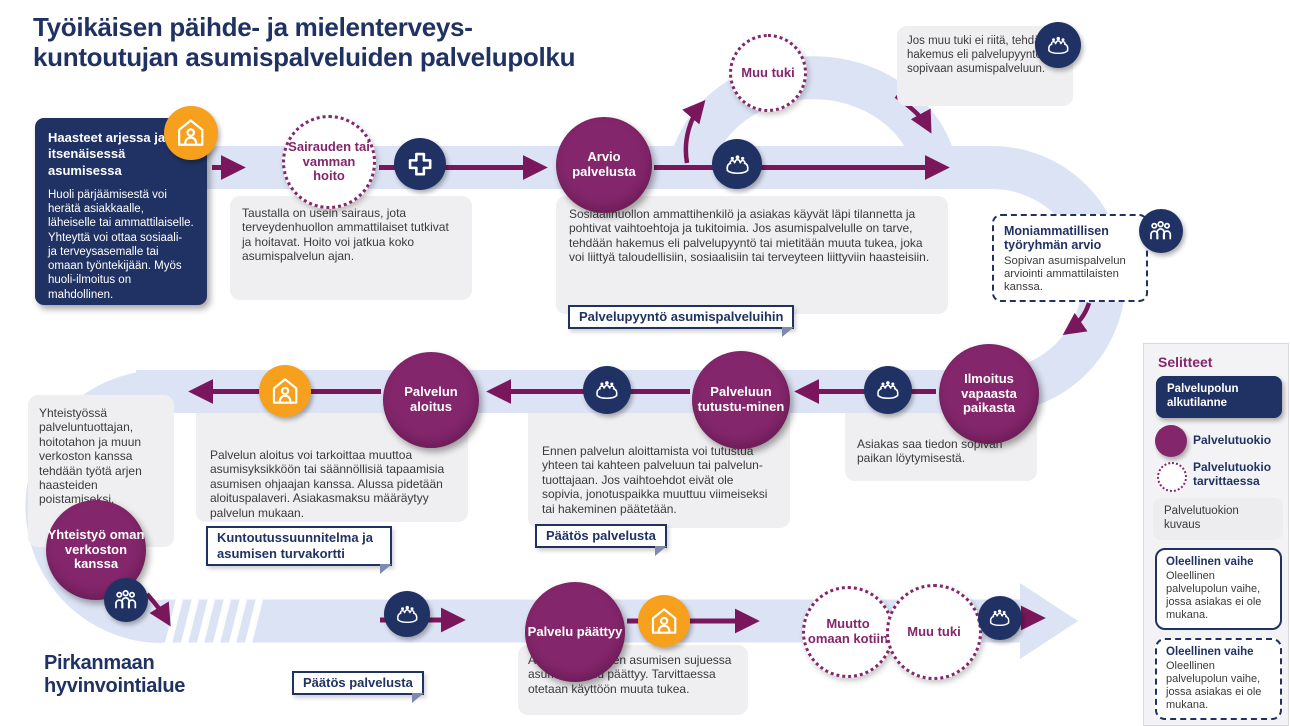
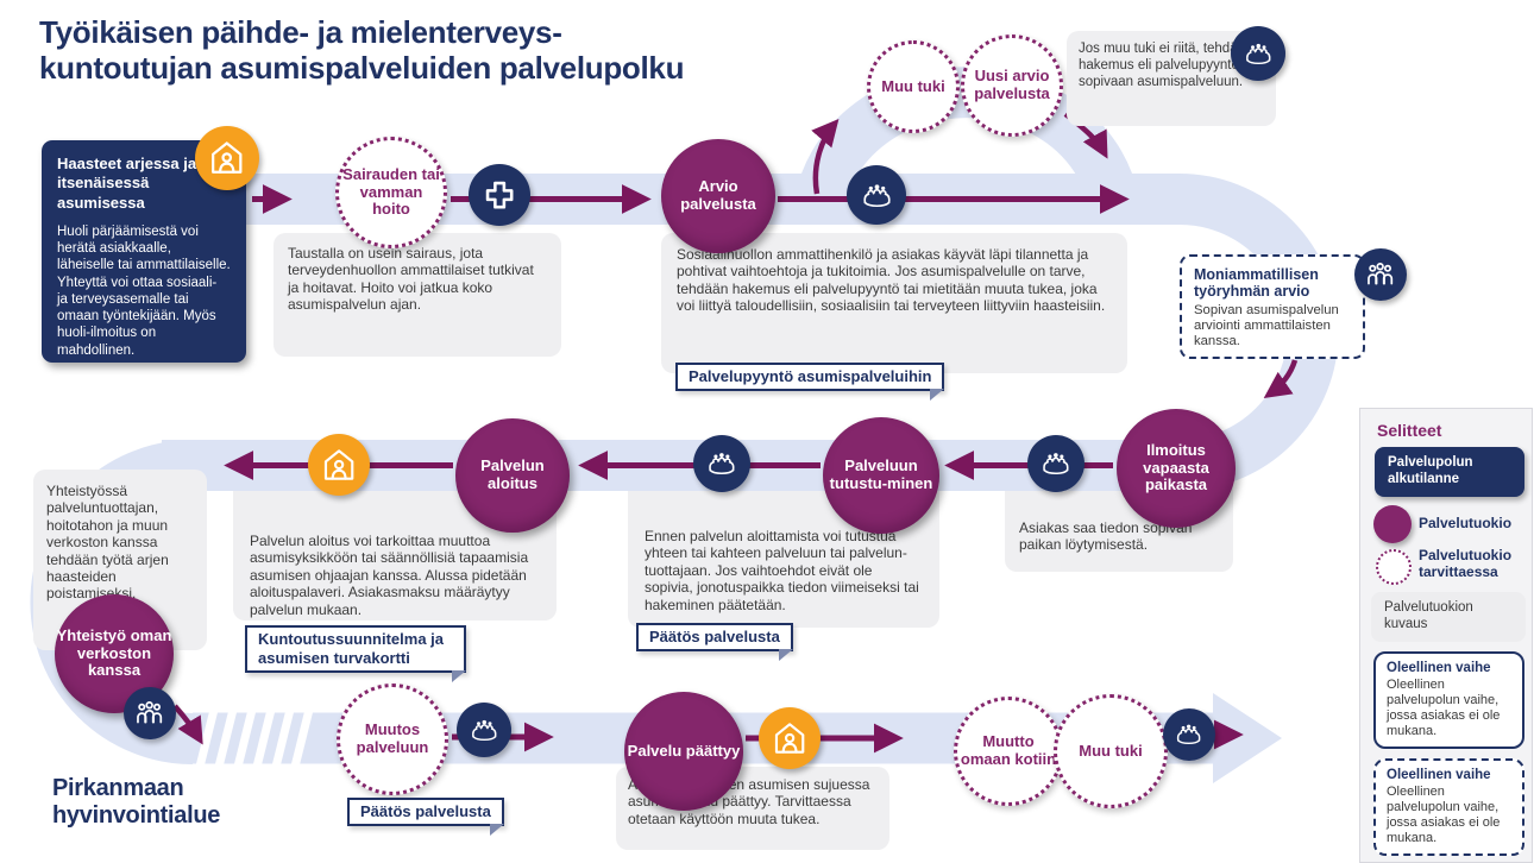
  Asiakas saa tiedon sopivan paikan löytymisestä.
- Ennen palvelun aloittamista voi tutustua yhteen tai kahteen palveluun tai palvelun-tuottajaan. Jos vaihtoehdot eivät ole sopivia, jonotuspaikka muuttuu viimeiseksi tai hakeminen päätetään.
+ Ennen palvelun aloittamista voi tutustua yhteen tai kahteen palveluun tai palvelun-tuottajaan. Jos vaihtoehdot eivät ole sopivia, jonotuspaikka tiedon viimeiseksi tai hakeminen päätetään.
  Palvelun aloitus voi tarkoittaa muuttoa asumisyksikköön tai säännöllisiä tapaamisia asumisen ohjaajan kanssa. Alussa pidetään aloituspalaveri. Asiakasmaksu määräytyy palvelun mukaan.
  Työikäisen päihde- ja mielenterveys-
  kuntoutujan asumispalveluiden palvelupolku
  Haasteet arjessa ja itsenäisessä asumisessa
  Huoli pärjäämisestä voi herätä asiakkaalle, läheiselle tai ammattilaiselle. Yhteyttä voi ottaa sosiaali- ja terveysasemalle tai omaan työntekijään. Myös huoli-ilmoitus on mahdollinen.
  Taustalla on usein sairaus, jota terveydenhuollon ammattilaiset tutkivat ja hoitavat. Hoito voi jatkua koko asumispalvelun ajan.
  Sairauden tai vamman hoito
  Sosiaalihuollon ammattihenkilö ja asiakas käyvät läpi tilannetta ja pohtivat vaihtoehtoja ja tukitoimia. Jos asumispalvelulle on tarve, tehdään hakemus eli palvelupyyntö tai mietitään muuta tukea, joka voi liittyä taloudellisiin, sosiaalisiin tai terveyteen liittyviin haasteisiin.
  Arvio palvelusta
  Palvelupyyntö asumispalveluihin
  Muu tuki
+ Uusi arvio palvelusta
  Jos muu tuki ei riitä, tehd hakemus eli palvelupyynt sopivaan asumispalveluun.
  Moniammatillisen työryhmän arvio
  Sopivan asumispalvelun arviointi ammattilaisten kanssa.
  Ilmoitus vapaasta paikasta
  Palveluun tutustu-minen
  Päätös palvelusta
  Palvelun aloitus
  Kuntoutussuunnitelma ja asumisen turvakortti
  Yhteistyössä palveluntuottajan, hoitotahon ja muun verkoston kanssa tehdään työtä arjen haasteiden poistamissi.
  Yhteistyö oman verkoston kanssa
+ Muutos palveluun
  Päätös palvelusta
  An asumisen sujuessa asu päättyy. Tarvittaessa otetaan käyttöön muuta tukea.
  Palvelu päättyy
  Muutto omaan kotiin
  Muu tuki
  Pirkanmaan
  hyvinvointialue
  Selitteet
  Palvelupolun alkutilanne
  Palvelutuokio
  Palvelutuokio tarvittaessa
  Palvelutuokion kuvaus
  Oleellinen vaihe
  Oleellinen palvelupolun vaihe, jossa asiakas ei ole mukana.
  Oleellinen vaihe
  Oleellinen palvelupolun vaihe, jossa asiakas ei ole mukana.
